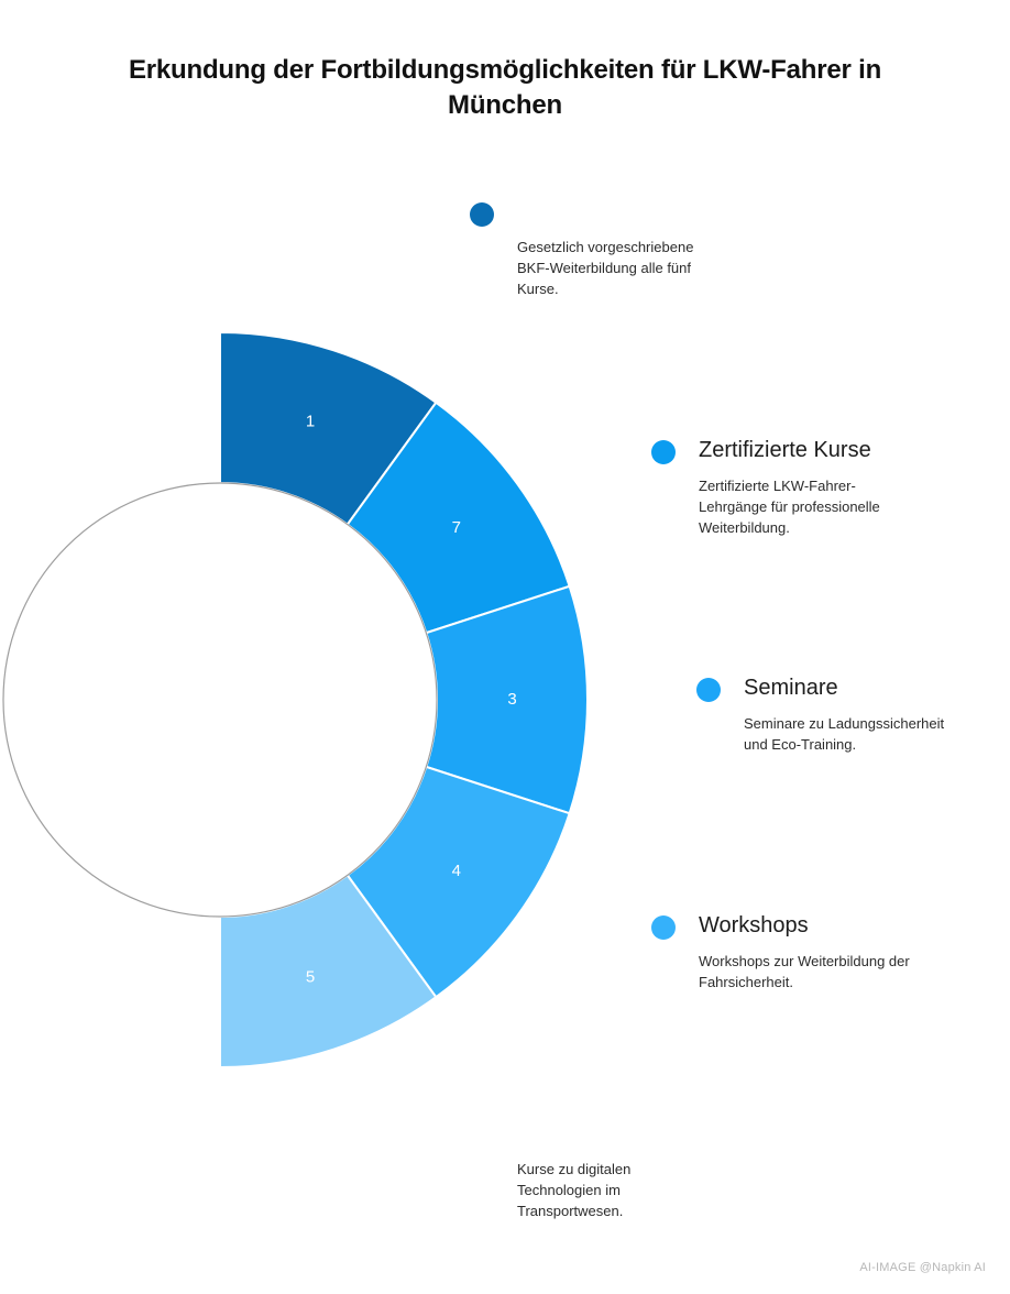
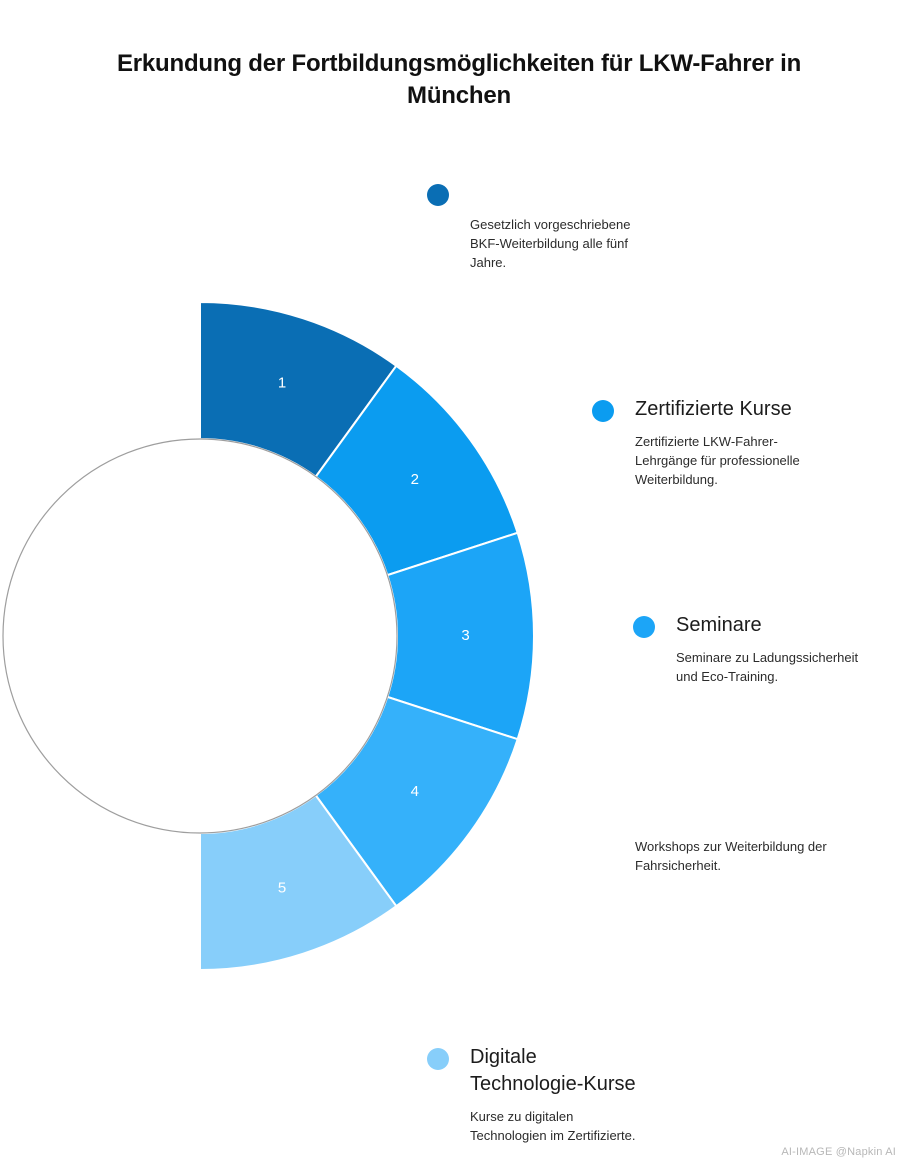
  Erkundung der Fortbildungsmöglichkeiten für LKW-Fahrer in München
  1
- 7
+ 2
  3
  4
  5
- Gesetzlich vorgeschriebene BKF-Weiterbildung alle fünf Kurse.
+ Gesetzlich vorgeschriebene BKF-Weiterbildung alle fünf Jahre.
  Zertifizierte Kurse
  Zertifizierte LKW-Fahrer-Lehrgänge für professionelle Weiterbildung.
  Seminare
  Seminare zu Ladungssicherheit und Eco-Training.
- Workshops
  Workshops zur Weiterbildung der Fahrsicherheit.
+ Digitale Technologie-Kurse
- Kurse zu digitalen Technologien im Transportwesen.
+ Kurse zu digitalen Technologien im Zertifizierte.
  AI-IMAGE @Napkin AI
